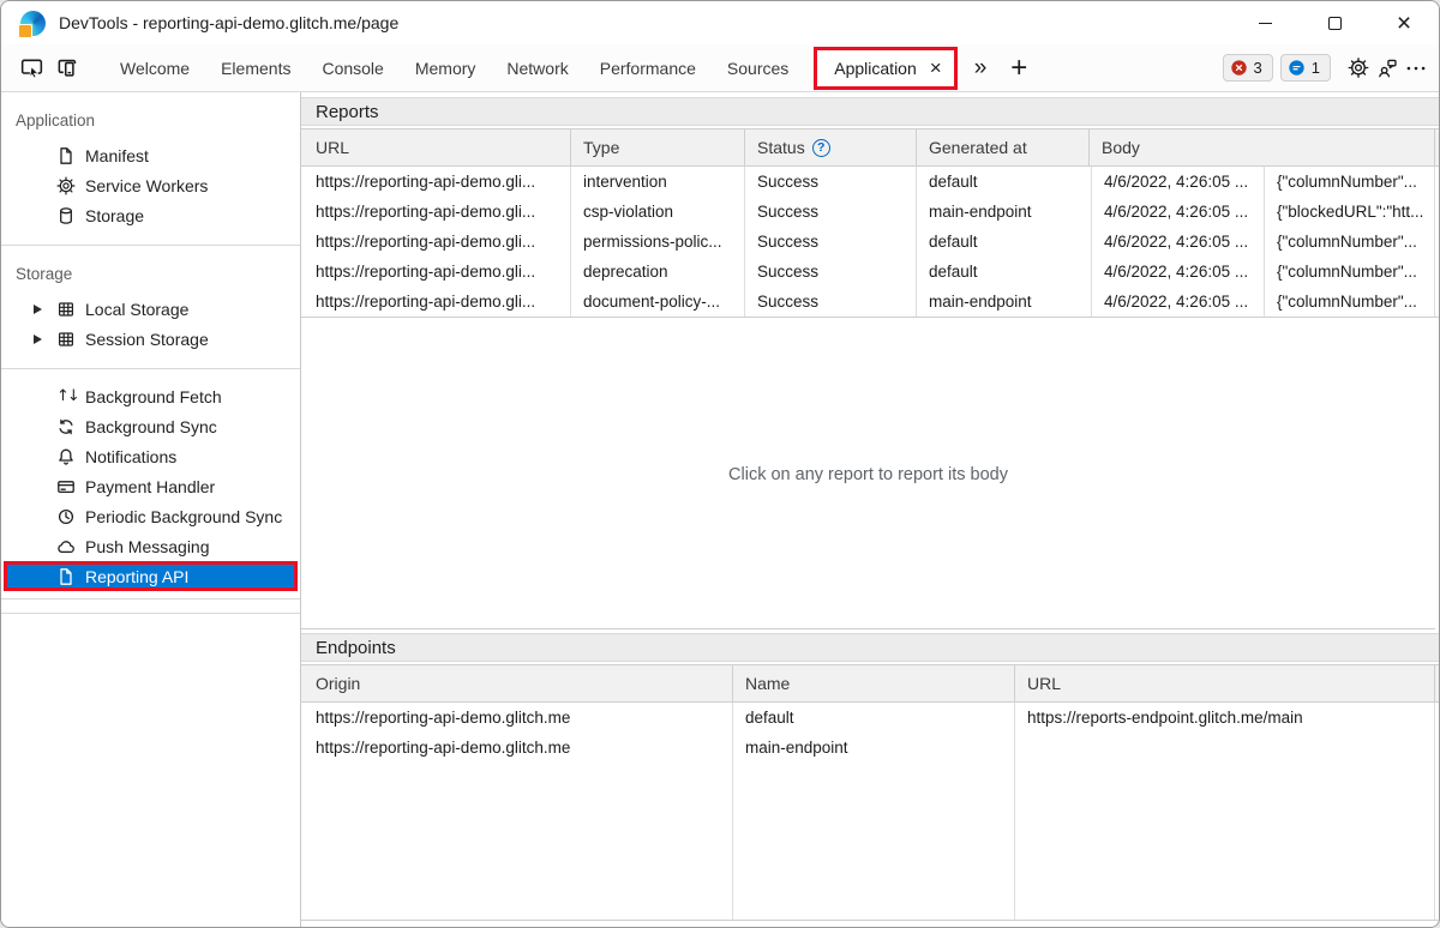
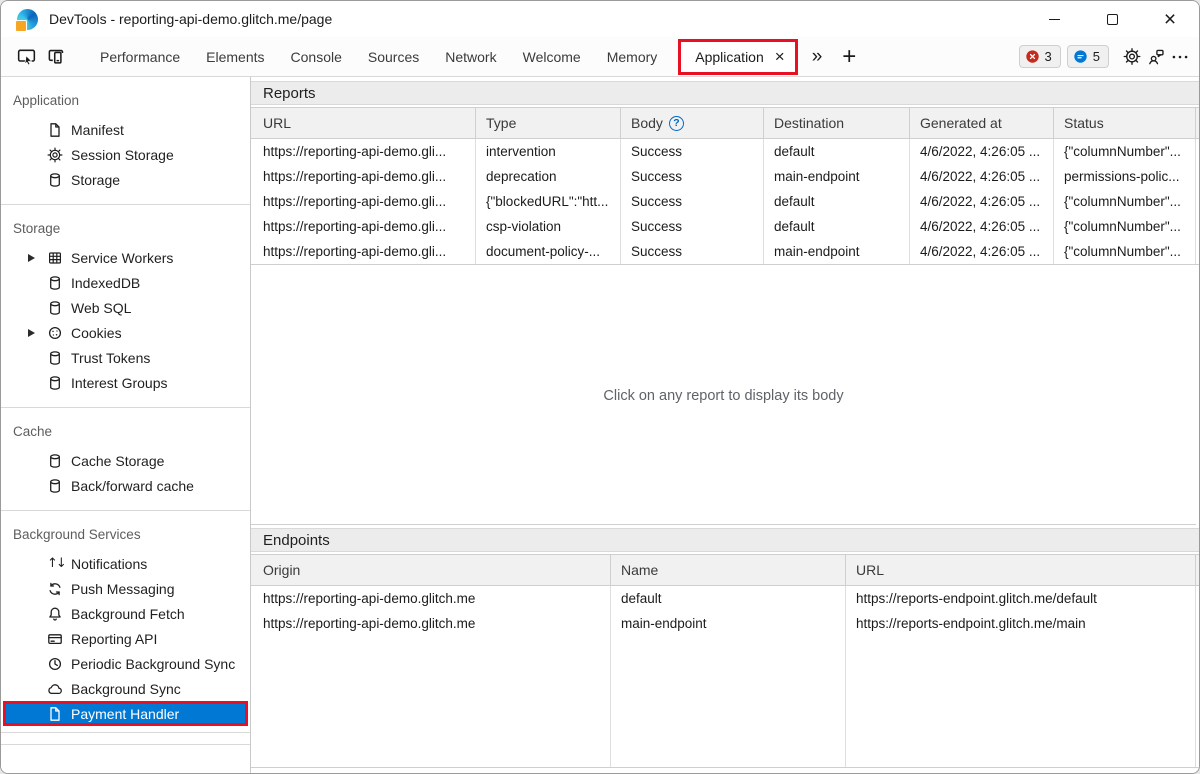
  DevTools - reporting-api-demo.glitch.me/page
  ×
- Welcome
+ Performance
  Elements
  Console
- Memory
+ Sources
  Network
- Performance
+ Welcome
- Sources
+ Memory
  Application
  ×
  »
  +
  3
- 1
+ 5
  Application
  Manifest
- Service Workers
+ Session Storage
  Storage
  Storage
- Local Storage
- Session Storage
+ Service Workers
+ IndexedDB
+ Web SQL
+ Cookies
+ Trust Tokens
+ Interest Groups
+ Cache
+ Cache Storage
+ Back/forward cache
+ Background Services
  ↑↓
- Background Fetch
+ Notifications
- Background Sync
+ Push Messaging
- Notifications
+ Background Fetch
- Payment Handler
+ Reporting API
  Periodic Background Sync
- Push Messaging
+ Background Sync
- Reporting API
+ Payment Handler
  Reports
  URL
  Type
- Status
+ Body
  ?
+ Destination
  Generated at
- Body
+ Status
  https://reporting-api-demo.gli...
  intervention
  Success
  default
  4/6/2022, 4:26:05 ...
  {"columnNumber"...
  https://reporting-api-demo.gli...
- csp-violation
+ deprecation
  Success
  main-endpoint
  4/6/2022, 4:26:05 ...
- {"blockedURL":"htt...
+ permissions-polic...
  https://reporting-api-demo.gli...
- permissions-polic...
+ {"blockedURL":"htt...
  Success
  default
  4/6/2022, 4:26:05 ...
  {"columnNumber"...
  https://reporting-api-demo.gli...
- deprecation
+ csp-violation
  Success
  default
  4/6/2022, 4:26:05 ...
  {"columnNumber"...
  https://reporting-api-demo.gli...
  document-policy-...
  Success
  main-endpoint
  4/6/2022, 4:26:05 ...
  {"columnNumber"...
- Click on any report to report its body
+ Click on any report to display its body
  Endpoints
  Origin
  Name
  URL
  https://reporting-api-demo.glitch.me
  https://reporting-api-demo.glitch.me
  default
  main-endpoint
+ https://reports-endpoint.glitch.me/default
  https://reports-endpoint.glitch.me/main
